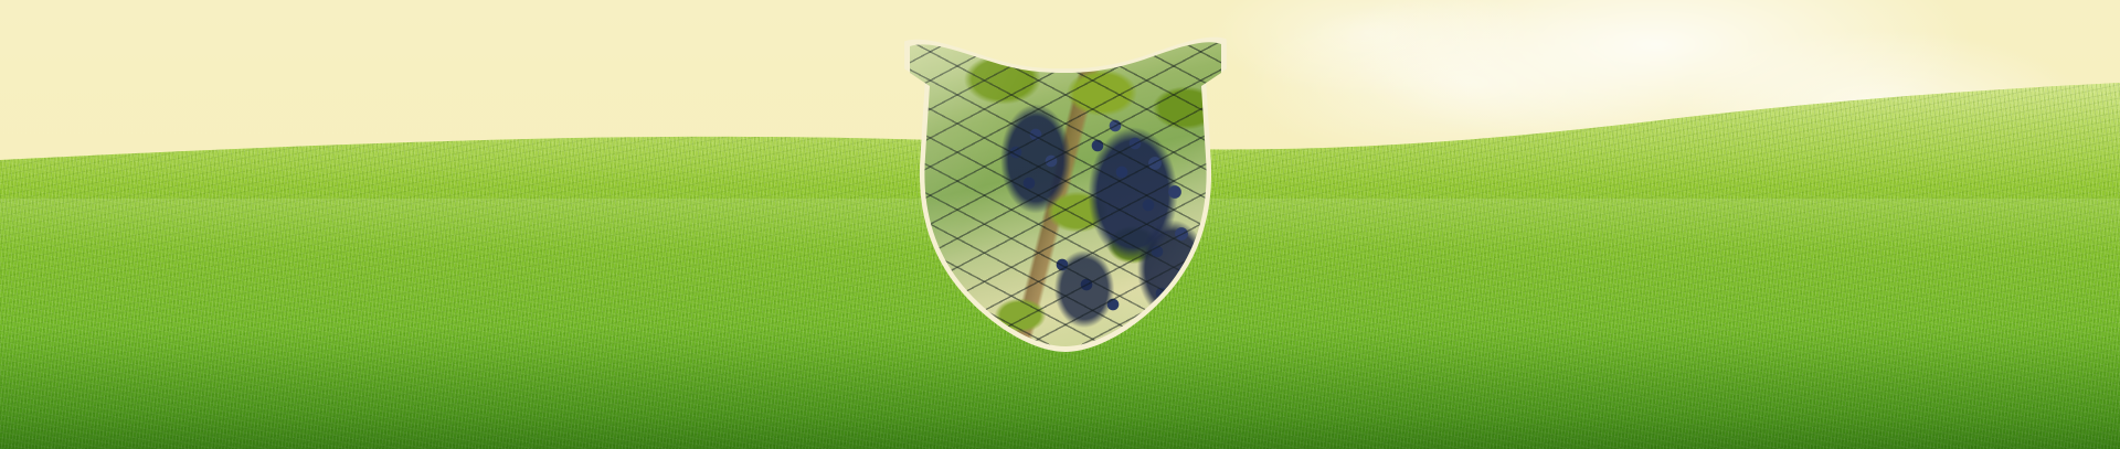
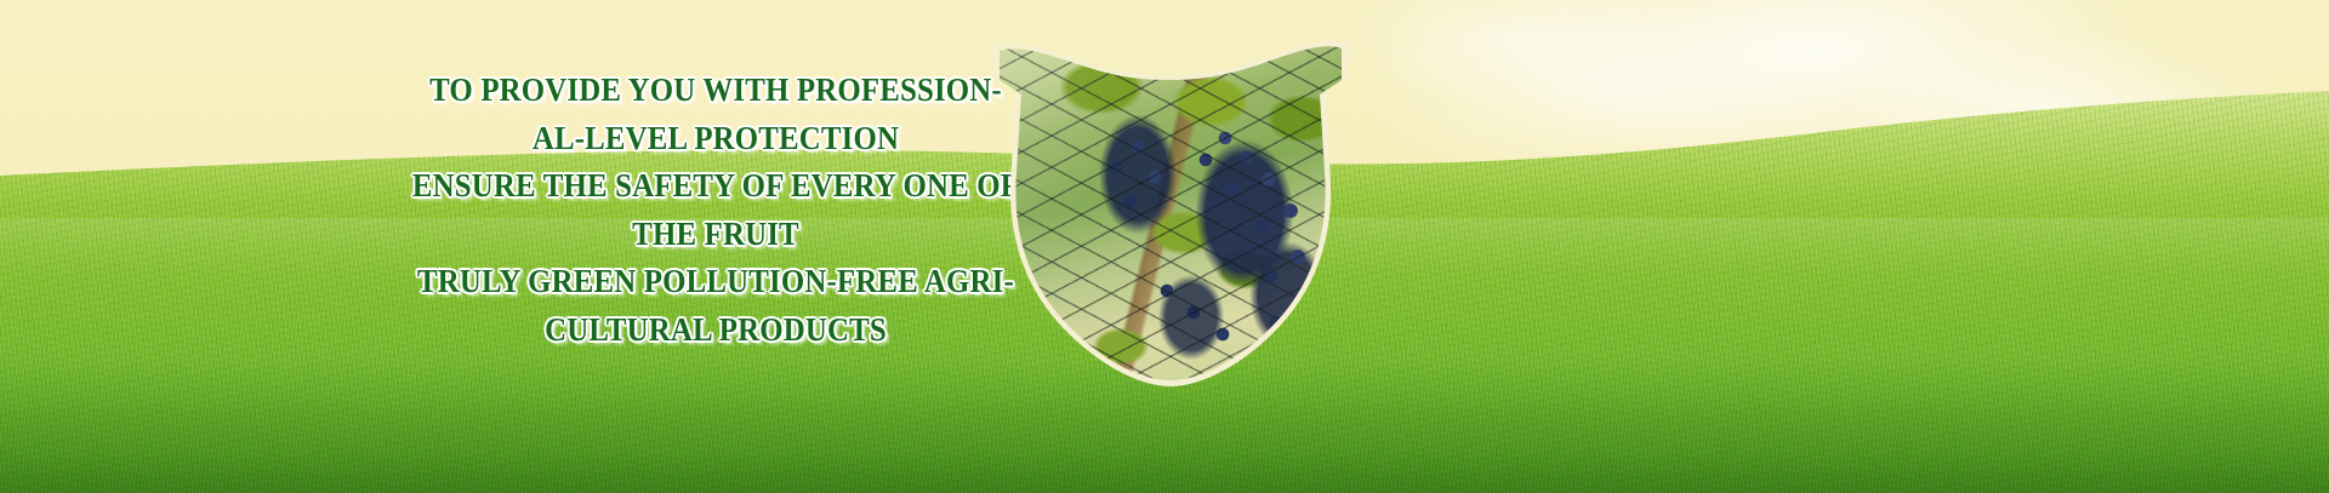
+ TO PROVIDE YOU WITH PROFESSION-
+ AL-LEVEL PROTECTION
+ ENSURE THE SAFETY OF EVERY ONE OF
+ THE FRUIT
+ TRULY GREEN POLLUTION-FREE AGRI-
+ CULTURAL PRODUCTS
